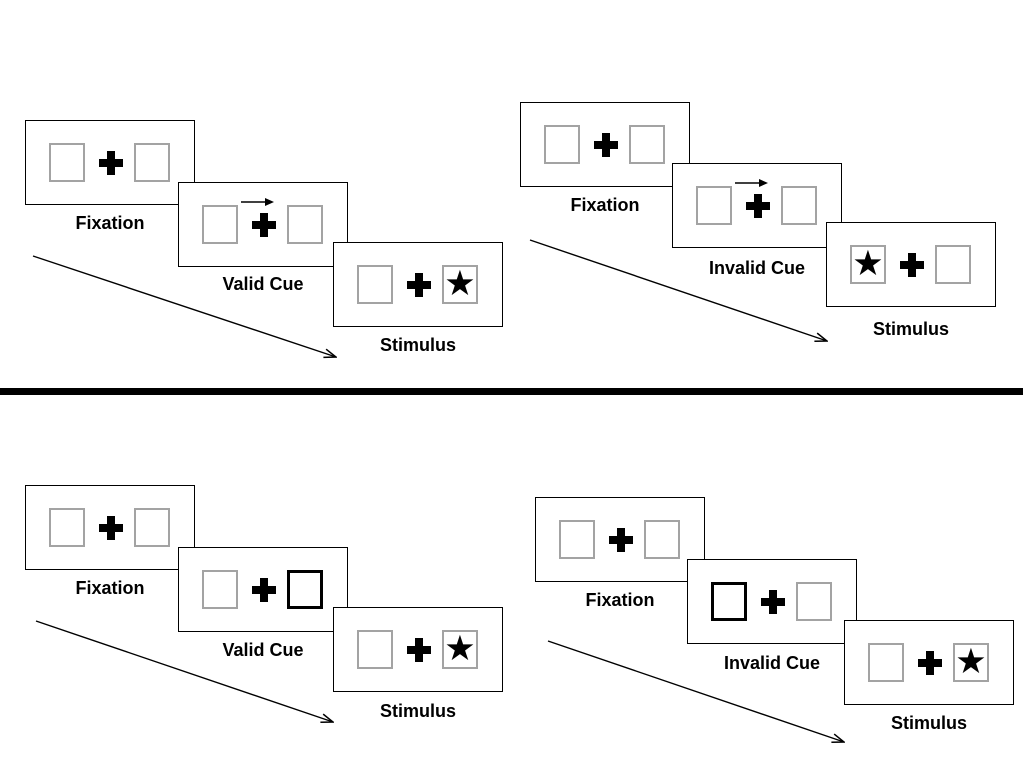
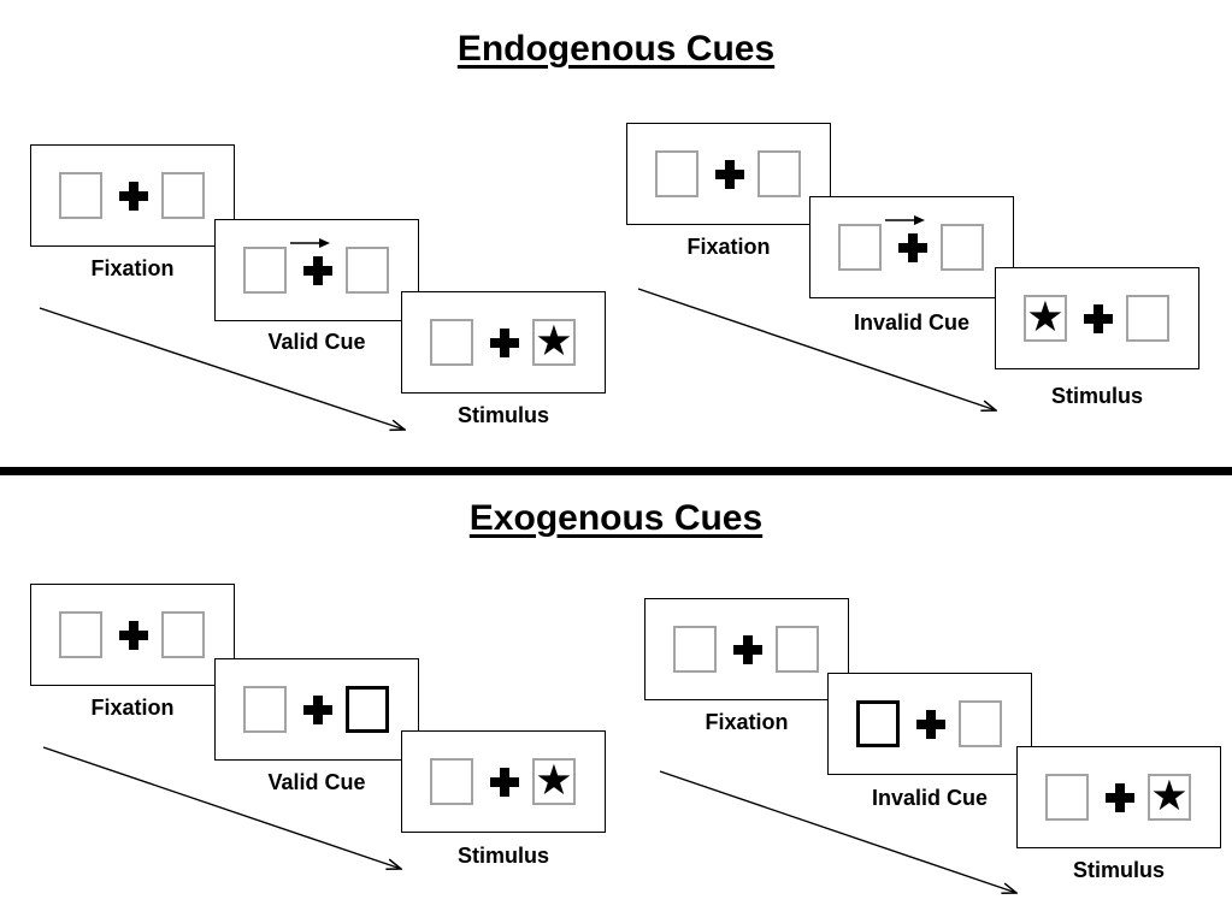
+ Endogenous Cues
+ Exogenous Cues
  Fixation
  Valid Cue
  ★
  Stimulus
  Fixation
  Invalid Cue
  ★
  Stimulus
  Fixation
  Valid Cue
  ★
  Stimulus
  Fixation
  Invalid Cue
  ★
  Stimulus
